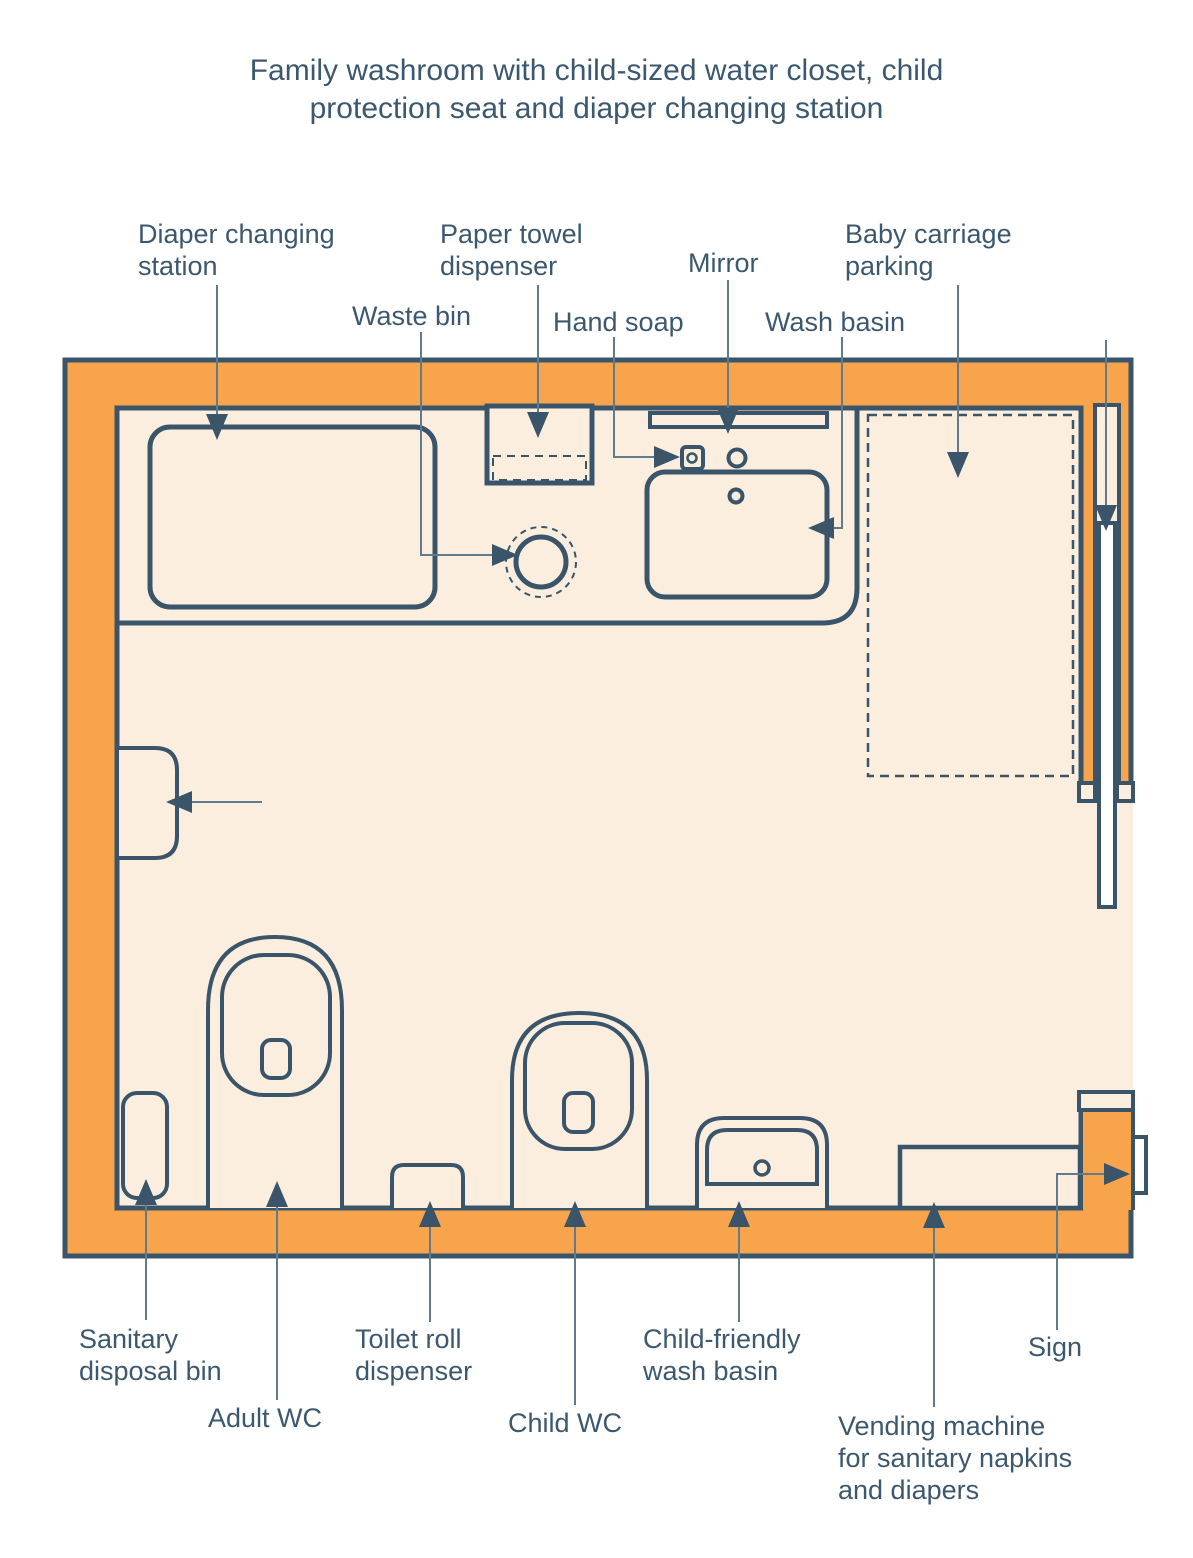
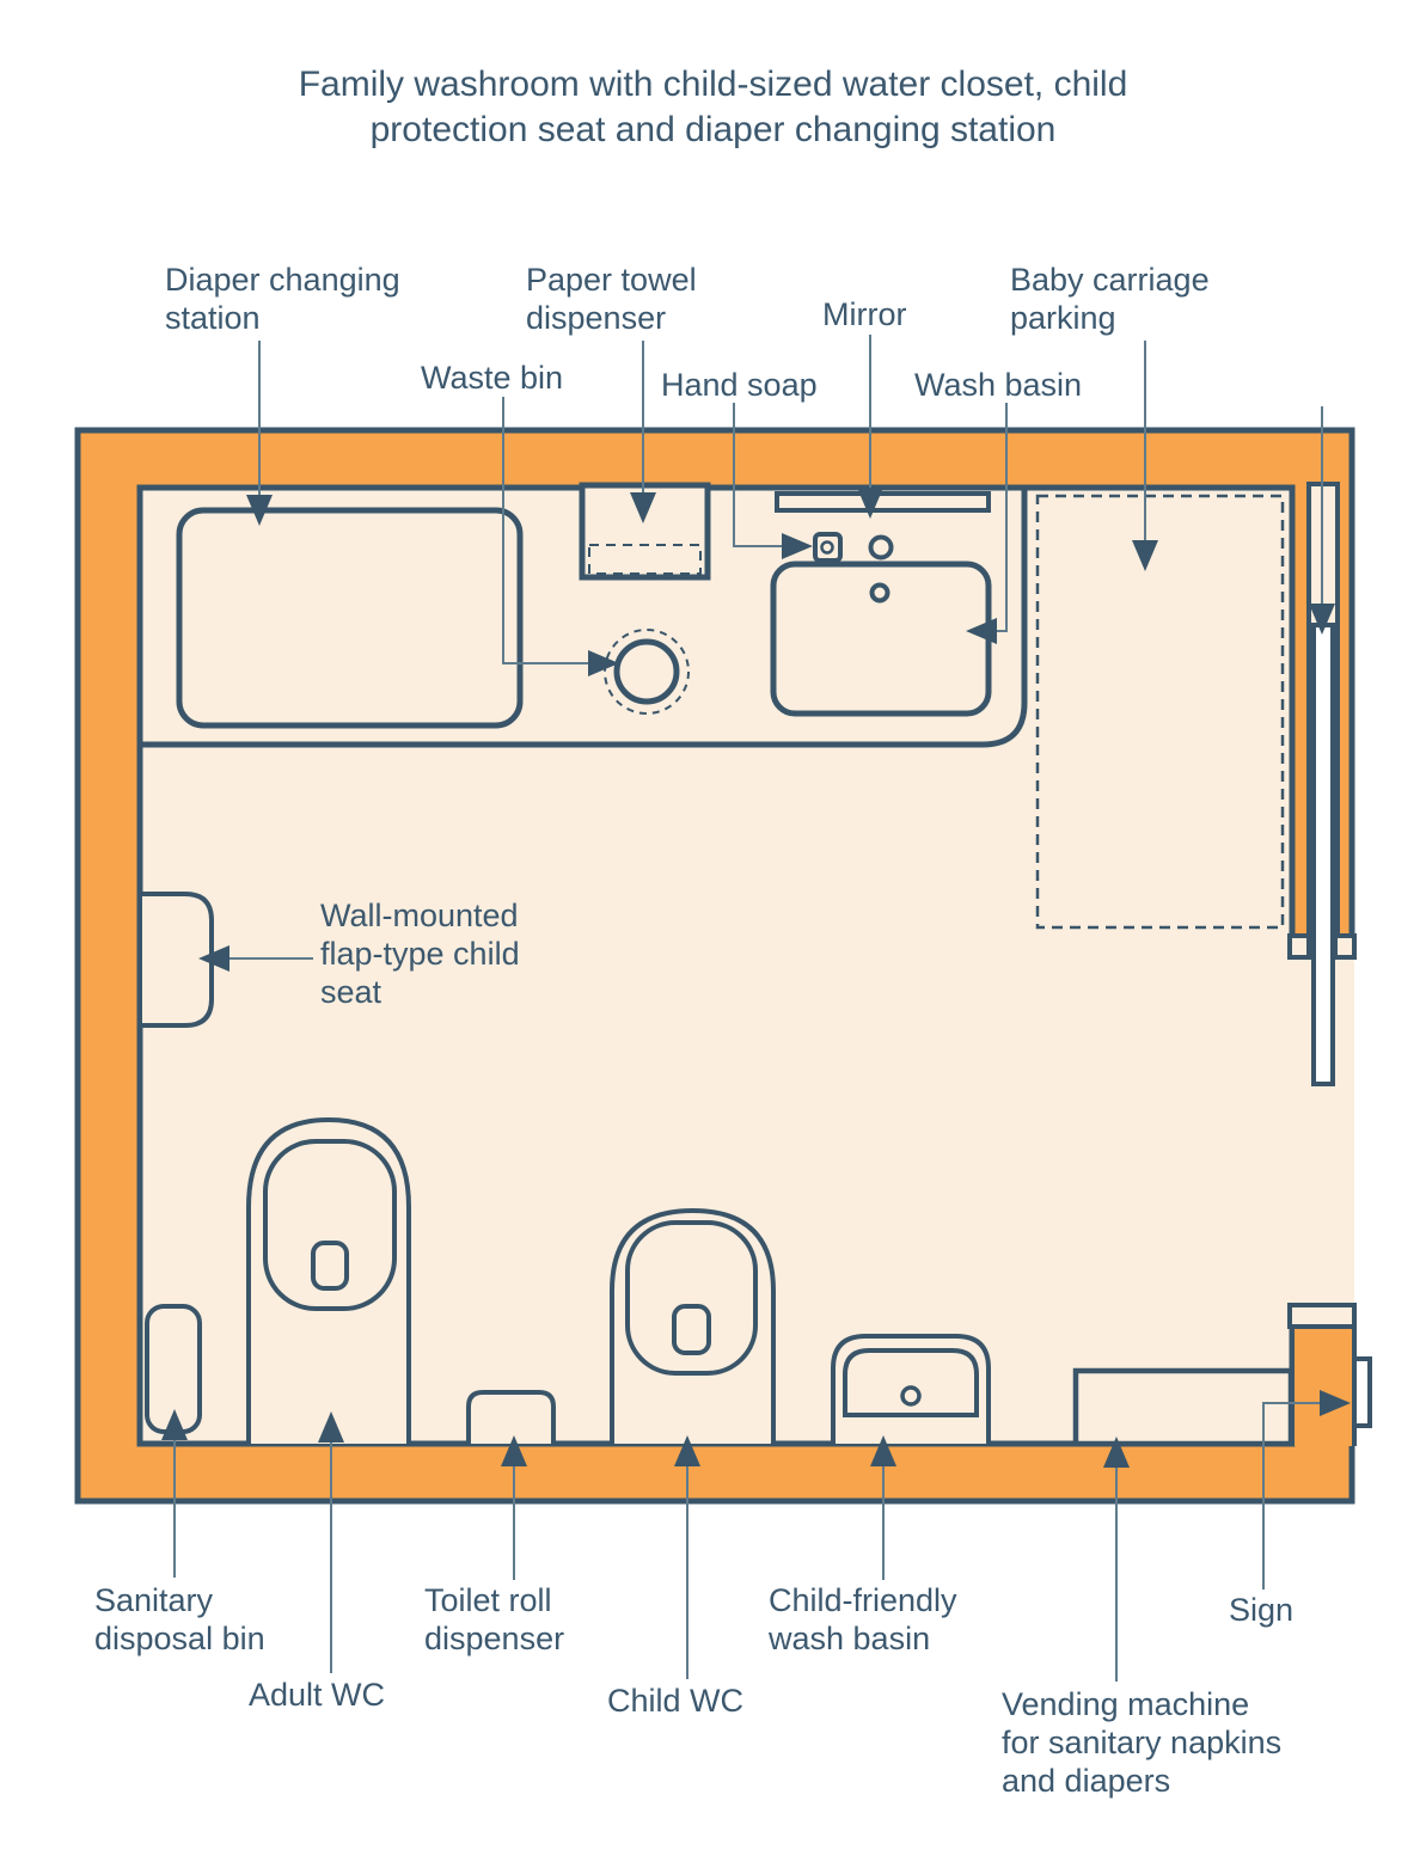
  Family washroom with child-sized water closet, child
  protection seat and diaper changing station
  Diaper changing
  station
  Paper towel
  dispenser
  Waste bin
  Hand soap
  Mirror
  Wash basin
  Baby carriage
  parking
+ Wall-mounted
+ flap-type child
+ seat
  Sanitary
  disposal bin
  Adult WC
  Toilet roll
  dispenser
  Child WC
  Child-friendly
  wash basin
  Vending machine
  for sanitary napkins
  and diapers
  Sign
